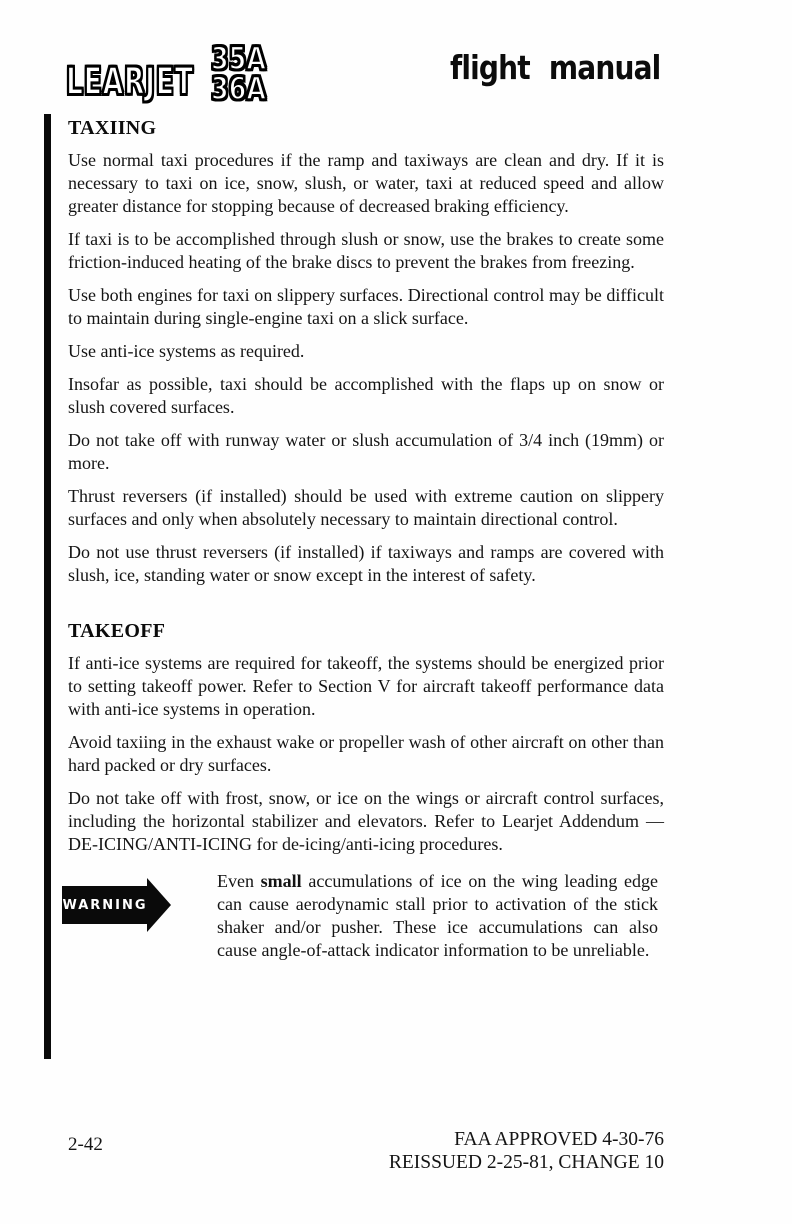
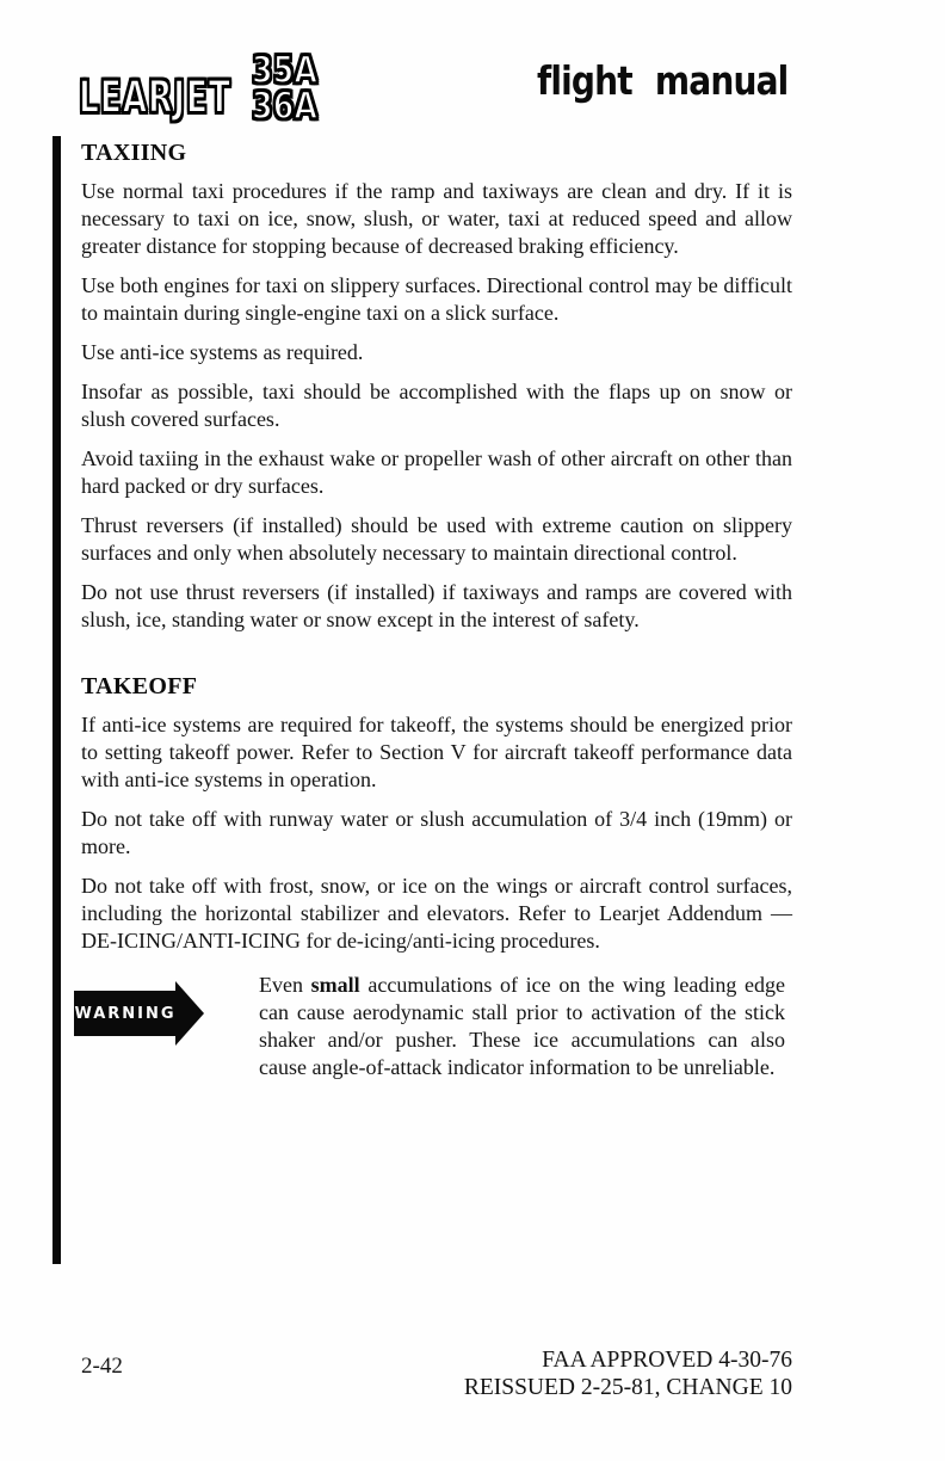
  LEARJET
  35A
  36A
  flight manual
  TAXIING
  Use normal taxi procedures if the ramp and taxiways are clean and dry. If it is necessary to taxi on ice, snow, slush, or water, taxi at reduced speed and allow greater distance for stopping because of decreased braking efficiency.
- If taxi is to be accomplished through slush or snow, use the brakes to create some friction-induced heating of the brake discs to prevent the brakes from freezing.
  Use both engines for taxi on slippery surfaces. Directional control may be difficult to maintain during single-engine taxi on a slick surface.
  Use anti-ice systems as required.
  Insofar as possible, taxi should be accomplished with the flaps up on snow or slush covered surfaces.
- Do not take off with runway water or slush accumulation of 3/4 inch (19mm) or more.
+ Avoid taxiing in the exhaust wake or propeller wash of other aircraft on other than hard packed or dry surfaces.
  Thrust reversers (if installed) should be used with extreme caution on slippery surfaces and only when absolutely necessary to maintain directional control.
  Do not use thrust reversers (if installed) if taxiways and ramps are covered with slush, ice, standing water or snow except in the interest of safety.
  TAKEOFF
  If anti-ice systems are required for takeoff, the systems should be energized prior to setting takeoff power. Refer to Section V for aircraft takeoff performance data with anti-ice systems in operation.
- Avoid taxiing in the exhaust wake or propeller wash of other aircraft on other than hard packed or dry surfaces.
+ Do not take off with runway water or slush accumulation of 3/4 inch (19mm) or more.
  Do not take off with frost, snow, or ice on the wings or aircraft control surfaces, including the horizontal stabilizer and elevators. Refer to Learjet Addendum — DE-ICING/ANTI-ICING for de-icing/anti-icing procedures.
  WARNING
  Even small accumulations of ice on the wing leading edge can cause aerodynamic stall prior to activation of the stick shaker and/or pusher. These ice accumulations can also cause angle-of-attack indicator information to be unreliable.
  2-42
  FAA APPROVED 4-30-76
  REISSUED 2-25-81, CHANGE 10
